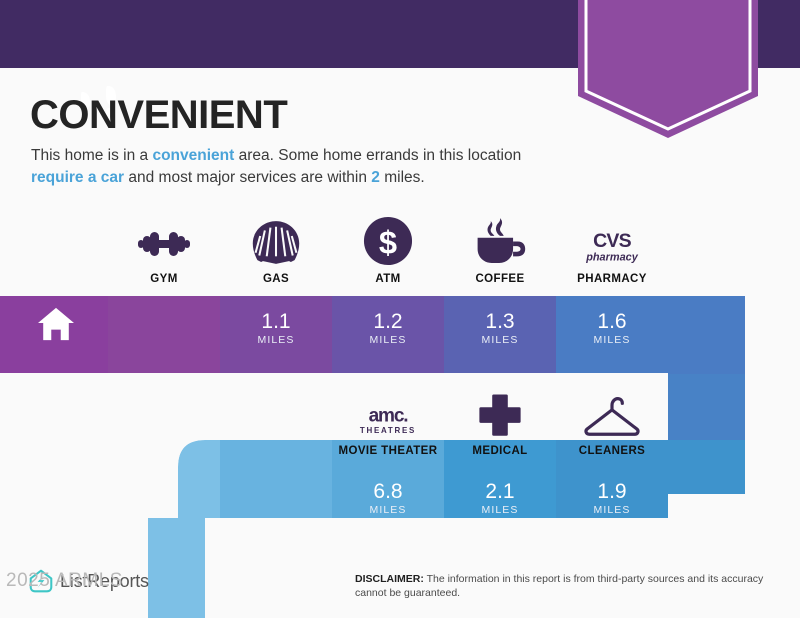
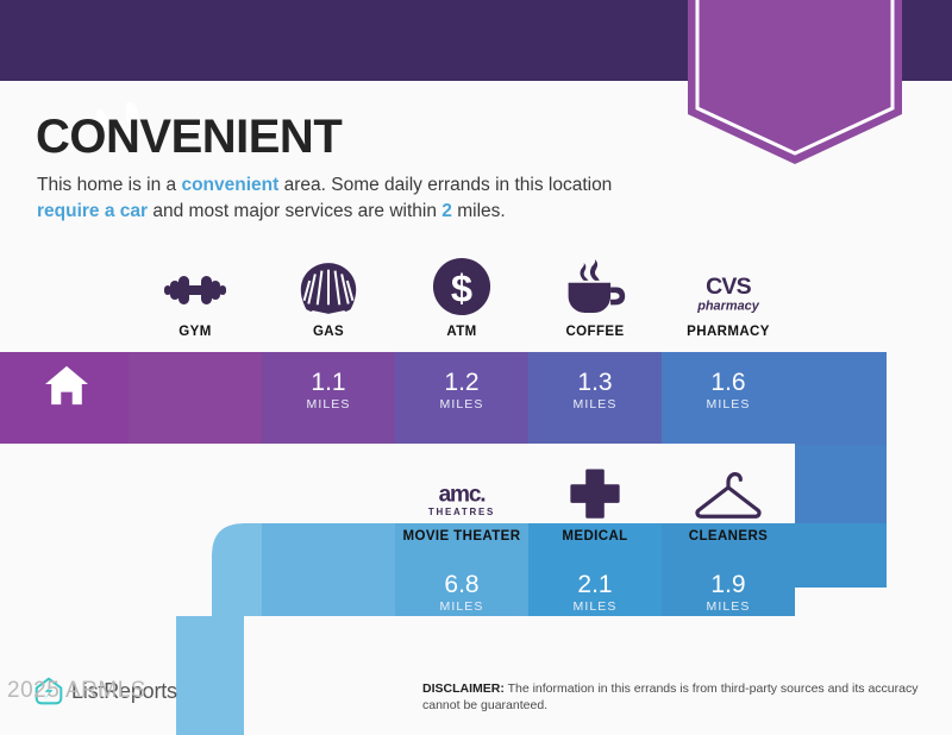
  CONVENIENT
- This home is in a convenient area. Some home errands in this location require a car and most major services are within 2 miles.
+ This home is in a convenient area. Some daily errands in this location require a car and most major services are within 2 miles.
  GYM
  GAS
  $
  ATM
  COFFEE
  CVS
  pharmacy
  PHARMACY
  1.1
  MILES
  1.2
  MILES
  1.3
  MILES
  1.6
  MILES
  amc.
  THEATRES
  MOVIE THEATER
  MEDICAL
  CLEANERS
  6.8
  MILES
  2.1
  MILES
  1.9
  MILES
- DISCLAIMER: The information in this report is from third-party sources and its accuracy cannot be guaranteed.
+ DISCLAIMER: The information in this errands is from third-party sources and its accuracy cannot be guaranteed.
  ListReports
  2025 ARMLS
